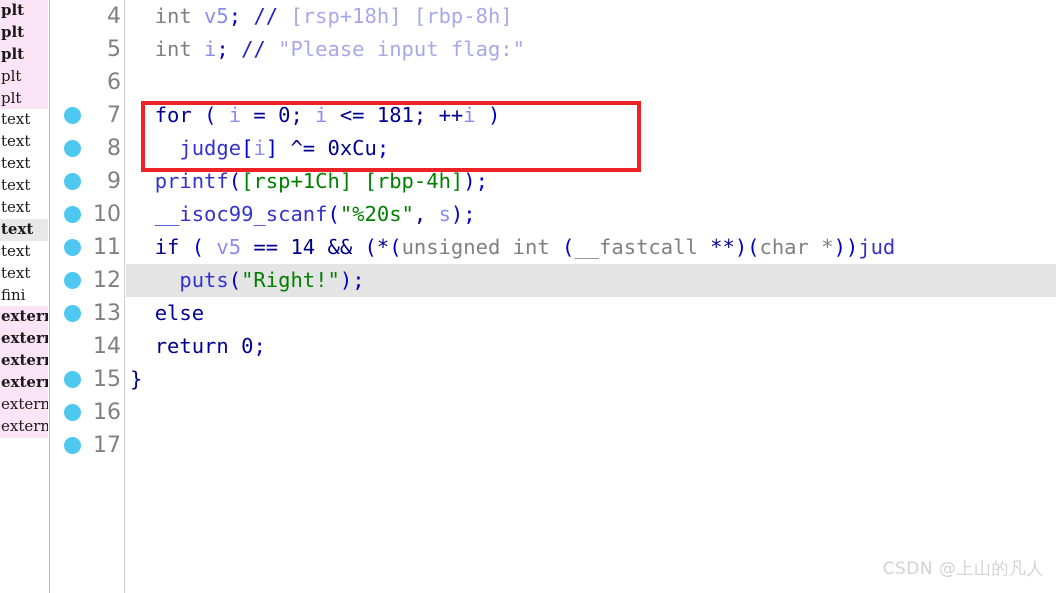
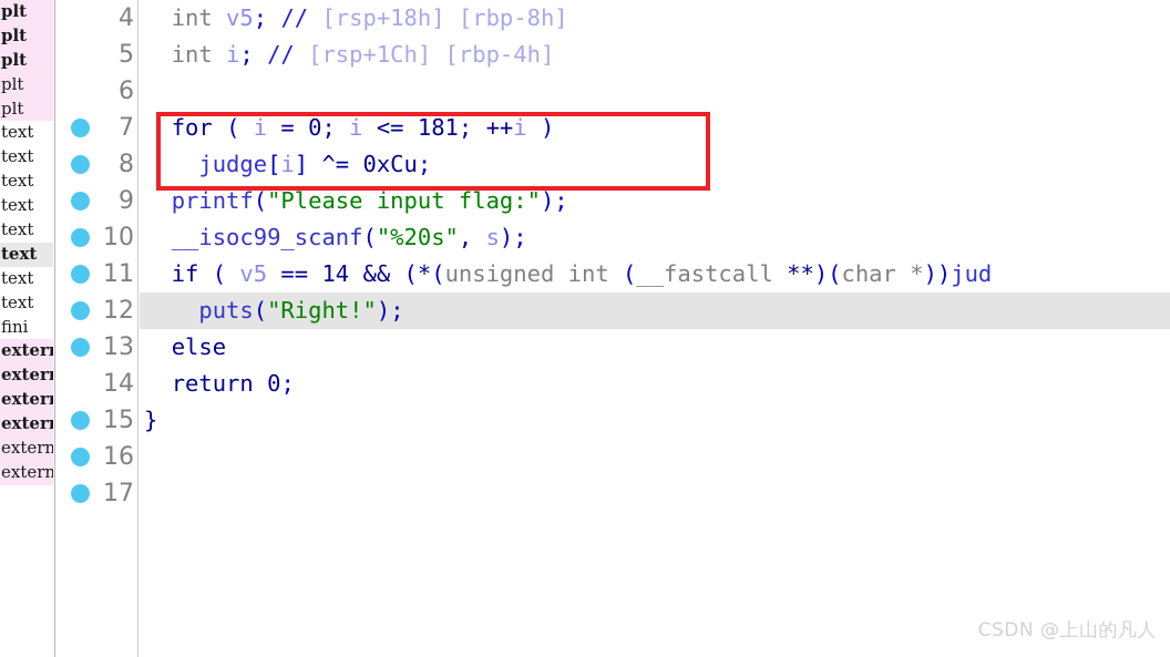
  plt
  plt
  plt
  plt
  plt
  text
  text
  text
  text
  text
  text
  text
  text
  fini
  exter
  exter
  exter
  exter
  extern
  extern
  4
  5
  6
  7
  8
  9
  10
  11
  12
  13
  14
  15
  16
  17
  int v5; // [rsp+18h] [rbp-8h]
- int i; // "Please input flag:"
+ int i; // [rsp+1Ch] [rbp-4h]
  for ( i = 0; i <= 181; ++i )
  judge[i] ^= 0xCu;
- printf([rsp+1Ch] [rbp-4h]);
+ printf("Please input flag:");
  __isoc99_scanf("%20s", s);
  if ( v5 == 14 && (*(unsigned int (__fastcall **)(char *))jud
  puts("Right!");
  else
  return 0;
  }
  CSDN @上山的凡人
